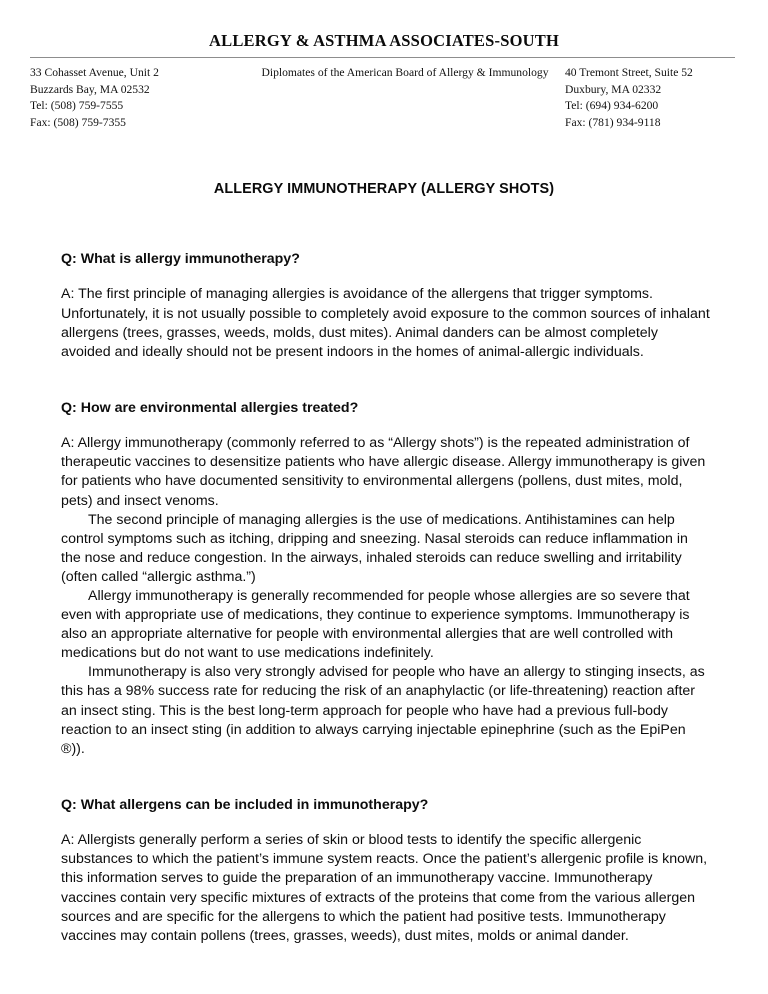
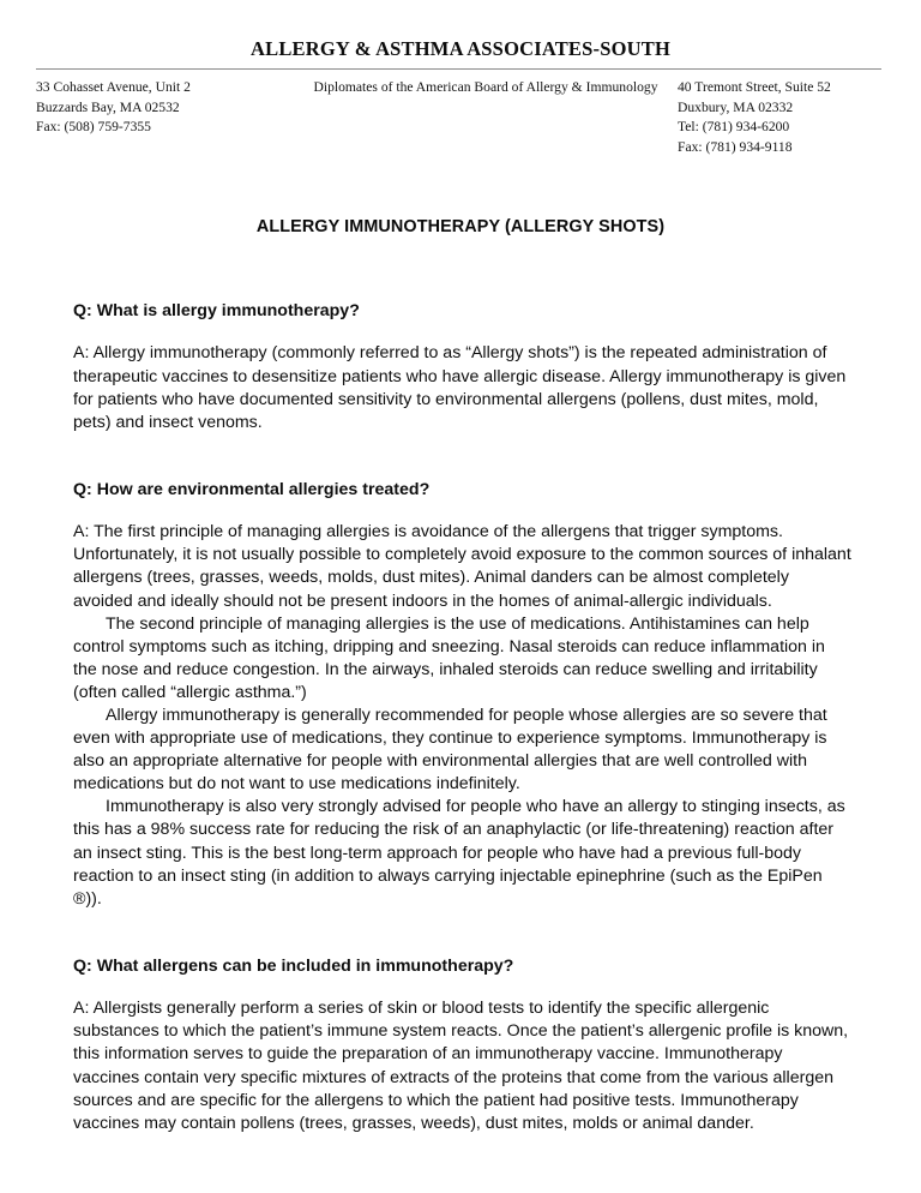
  ALLERGY & ASTHMA ASSOCIATES-SOUTH
  33 Cohasset Avenue, Unit 2
  Buzzards Bay, MA 02532
- Tel: (508) 759-7555
  Fax: (508) 759-7355
  Diplomates of the American Board of Allergy & Immunology
  40 Tremont Street, Suite 52
  Duxbury, MA 02332
- Tel: (694) 934-6200
+ Tel: (781) 934-6200
  Fax: (781) 934-9118
  ALLERGY IMMUNOTHERAPY (ALLERGY SHOTS)
  Q: What is allergy immunotherapy?
- A: The first principle of managing allergies is avoidance of the allergens that trigger symptoms. Unfortunately, it is not usually possible to completely avoid exposure to the common sources of inhalant allergens (trees, grasses, weeds, molds, dust mites). Animal danders can be almost completely avoided and ideally should not be present indoors in the homes of animal-allergic individuals.
+ A: Allergy immunotherapy (commonly referred to as “Allergy shots”) is the repeated administration of therapeutic vaccines to desensitize patients who have allergic disease. Allergy immunotherapy is given for patients who have documented sensitivity to environmental allergens (pollens, dust mites, mold, pets) and insect venoms.
  Q: How are environmental allergies treated?
- A: Allergy immunotherapy (commonly referred to as “Allergy shots”) is the repeated administration of therapeutic vaccines to desensitize patients who have allergic disease. Allergy immunotherapy is given for patients who have documented sensitivity to environmental allergens (pollens, dust mites, mold, pets) and insect venoms.
+ A: The first principle of managing allergies is avoidance of the allergens that trigger symptoms. Unfortunately, it is not usually possible to completely avoid exposure to the common sources of inhalant allergens (trees, grasses, weeds, molds, dust mites). Animal danders can be almost completely avoided and ideally should not be present indoors in the homes of animal-allergic individuals.
  The second principle of managing allergies is the use of medications. Antihistamines can help control symptoms such as itching, dripping and sneezing. Nasal steroids can reduce inflammation in the nose and reduce congestion. In the airways, inhaled steroids can reduce swelling and irritability (often called “allergic asthma.”)
  Allergy immunotherapy is generally recommended for people whose allergies are so severe that even with appropriate use of medications, they continue to experience symptoms. Immunotherapy is also an appropriate alternative for people with environmental allergies that are well controlled with medications but do not want to use medications indefinitely.
  Immunotherapy is also very strongly advised for people who have an allergy to stinging insects, as this has a 98% success rate for reducing the risk of an anaphylactic (or life-threatening) reaction after an insect sting. This is the best long-term approach for people who have had a previous full-body reaction to an insect sting (in addition to always carrying injectable epinephrine (such as the EpiPen ®)).
  Q: What allergens can be included in immunotherapy?
  A: Allergists generally perform a series of skin or blood tests to identify the specific allergenic substances to which the patient’s immune system reacts. Once the patient’s allergenic profile is known, this information serves to guide the preparation of an immunotherapy vaccine. Immunotherapy vaccines contain very specific mixtures of extracts of the proteins that come from the various allergen sources and are specific for the allergens to which the patient had positive tests. Immunotherapy vaccines may contain pollens (trees, grasses, weeds), dust mites, molds or animal dander.
